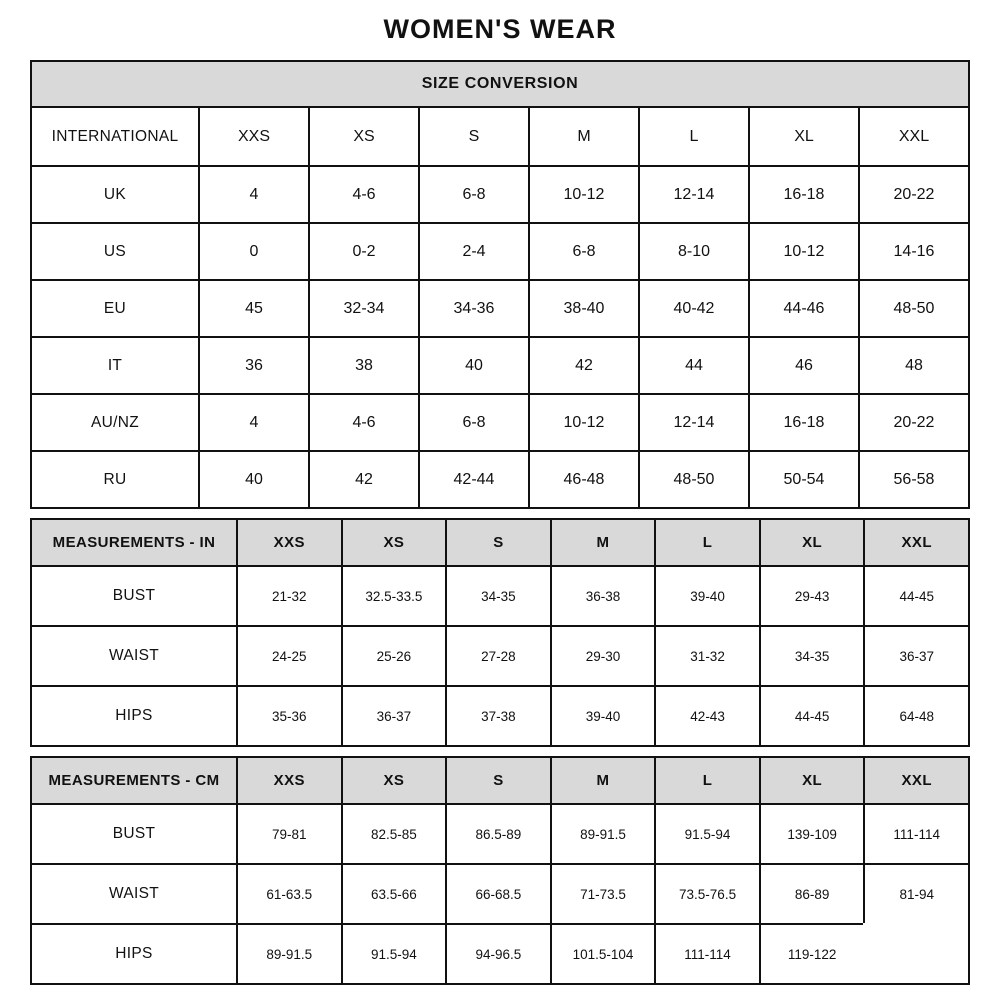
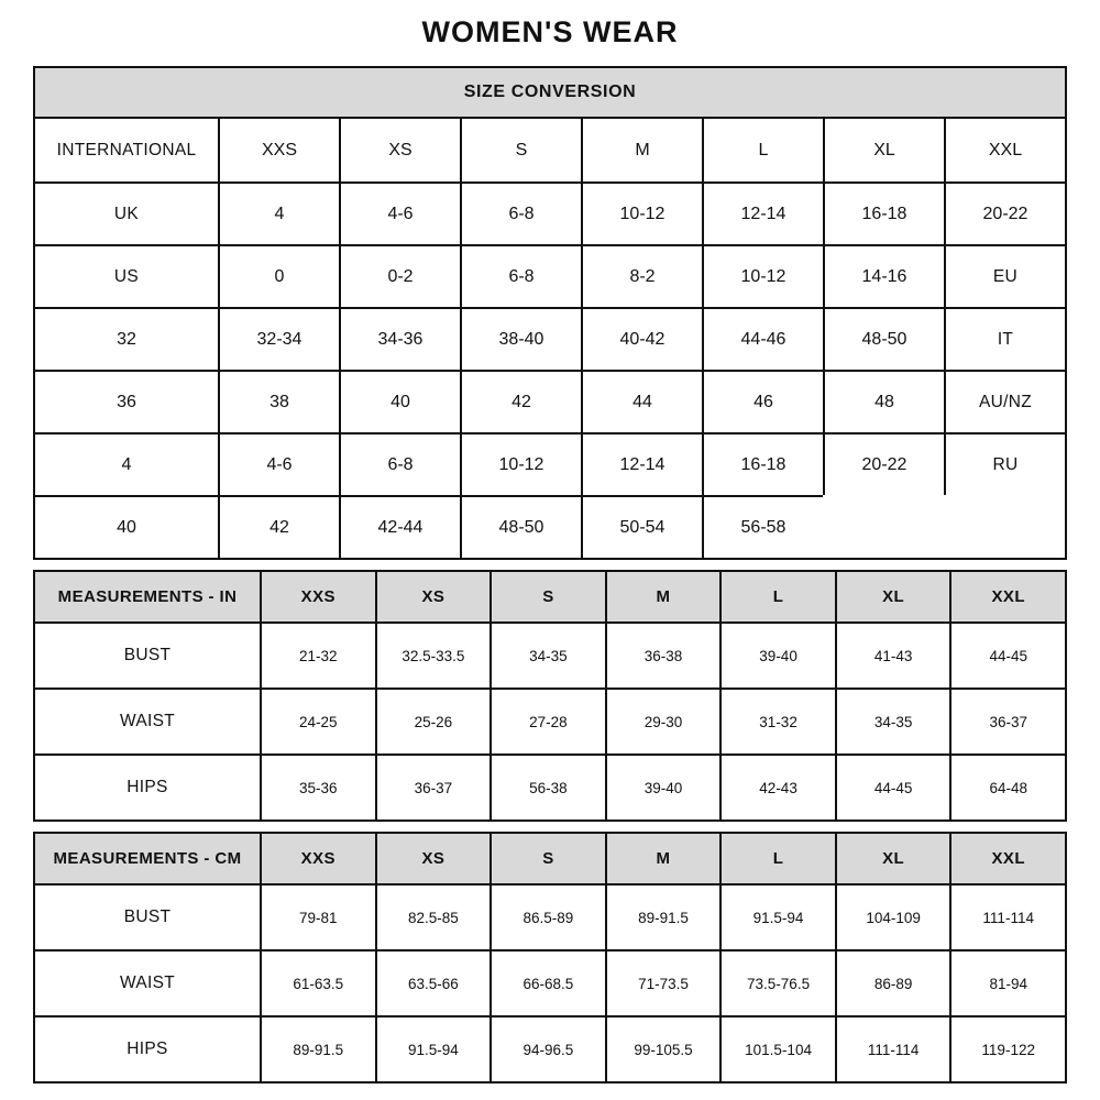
  WOMEN'S WEAR
  SIZE CONVERSION
  INTERNATIONAL
  XXS
  XS
  S
  M
  L
  XL
  XXL
  UK
  4
  4-6
  6-8
  10-12
  12-14
  16-18
  20-22
  US
  0
  0-2
- 2-4
  6-8
- 8-10
+ 8-2
  10-12
  14-16
  EU
- 45
+ 32
  32-34
  34-36
  38-40
  40-42
  44-46
  48-50
  IT
  36
  38
  40
  42
  44
  46
  48
  AU/NZ
  4
  4-6
  6-8
  10-12
  12-14
  16-18
  20-22
  RU
  40
  42
  42-44
- 46-48
  48-50
  50-54
  56-58
  MEASUREMENTS - IN
  XXS
  XS
  S
  M
  L
  XL
  XXL
  BUST
  21-32
  32.5-33.5
  34-35
  36-38
  39-40
- 29-43
+ 41-43
  44-45
  WAIST
  24-25
  25-26
  27-28
  29-30
  31-32
  34-35
  36-37
  HIPS
  35-36
  36-37
- 37-38
+ 56-38
  39-40
  42-43
  44-45
  64-48
  MEASUREMENTS - CM
  XXS
  XS
  S
  M
  L
  XL
  XXL
  BUST
  79-81
  82.5-85
  86.5-89
  89-91.5
  91.5-94
- 139-109
+ 104-109
  111-114
  WAIST
  61-63.5
  63.5-66
  66-68.5
  71-73.5
  73.5-76.5
  86-89
  81-94
  HIPS
  89-91.5
  91.5-94
  94-96.5
+ 99-105.5
  101.5-104
  111-114
  119-122
